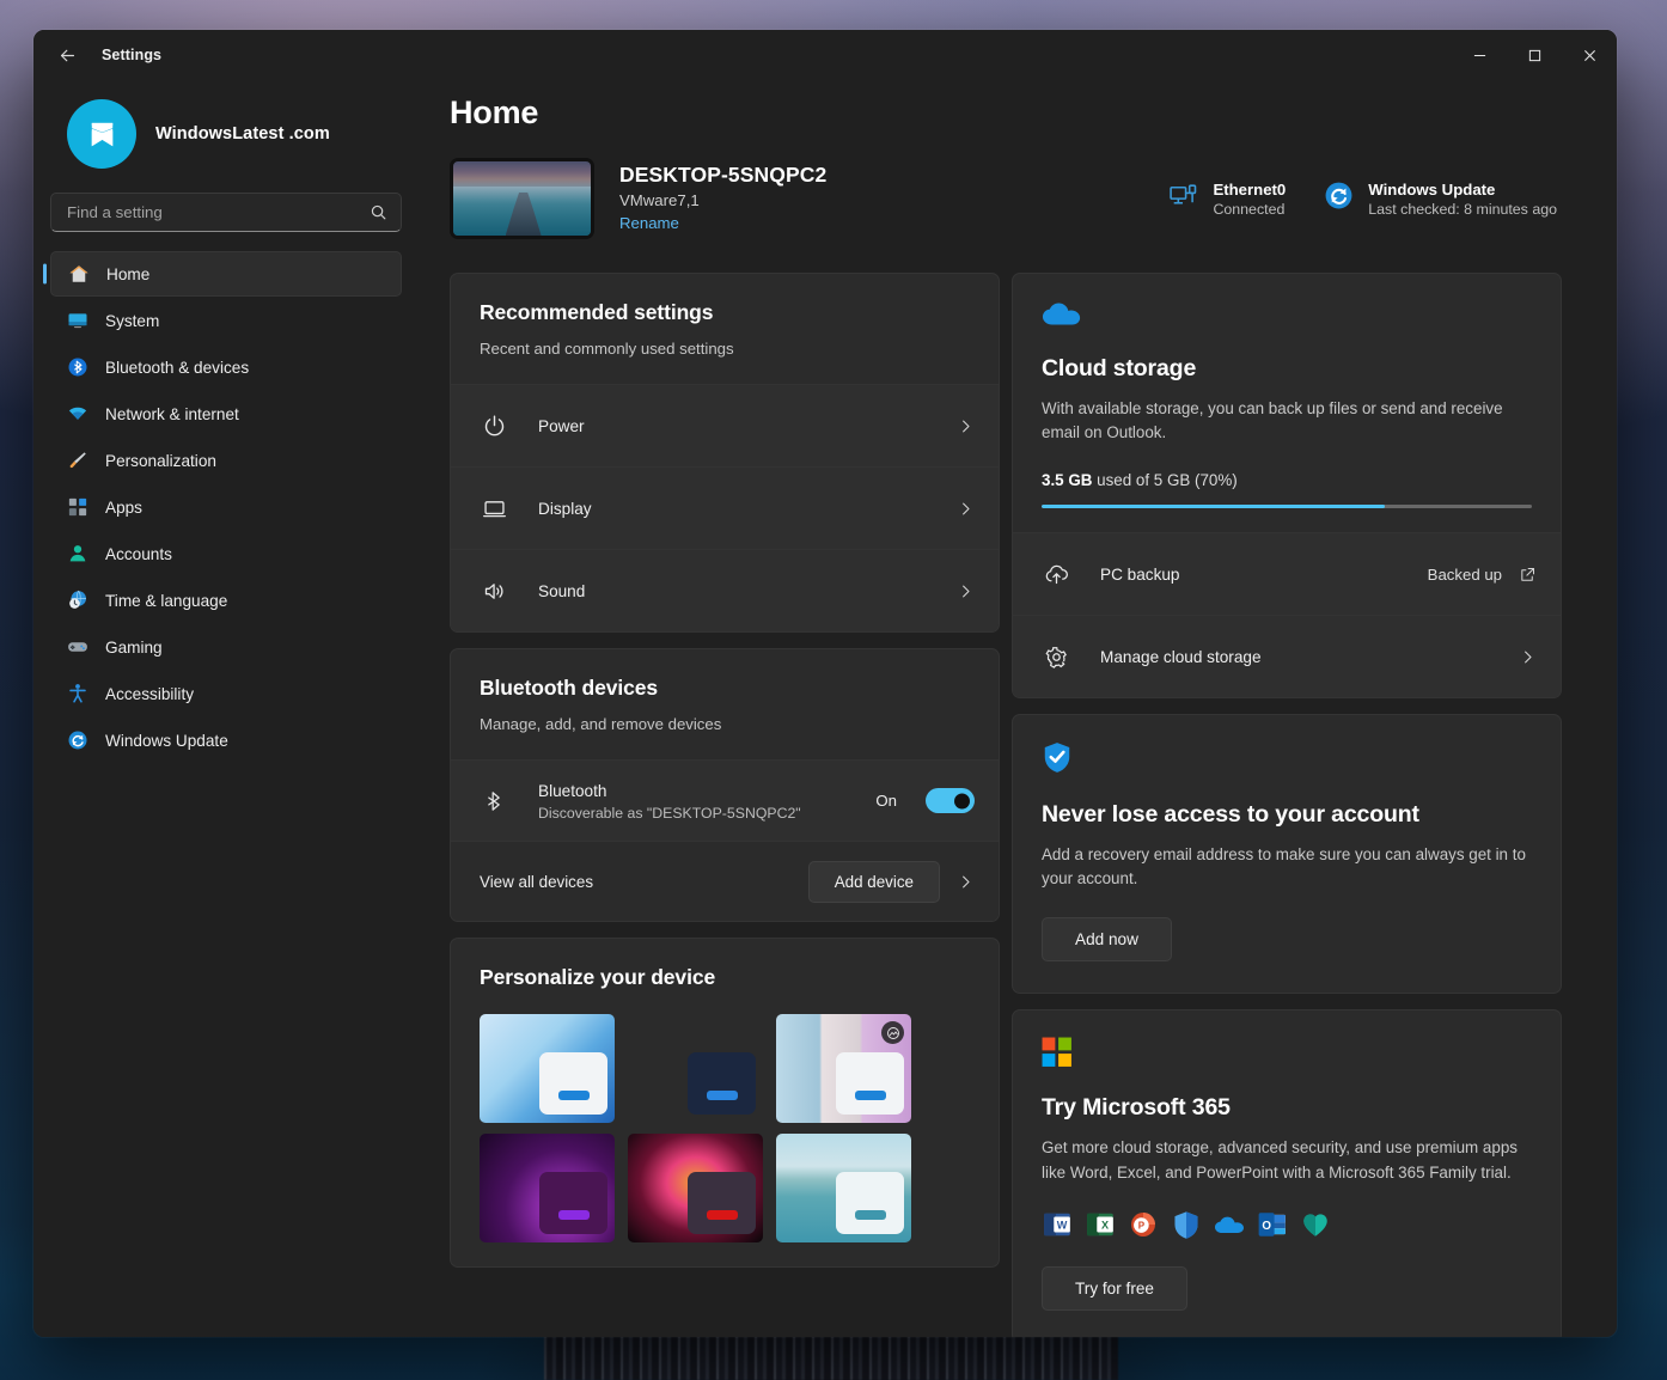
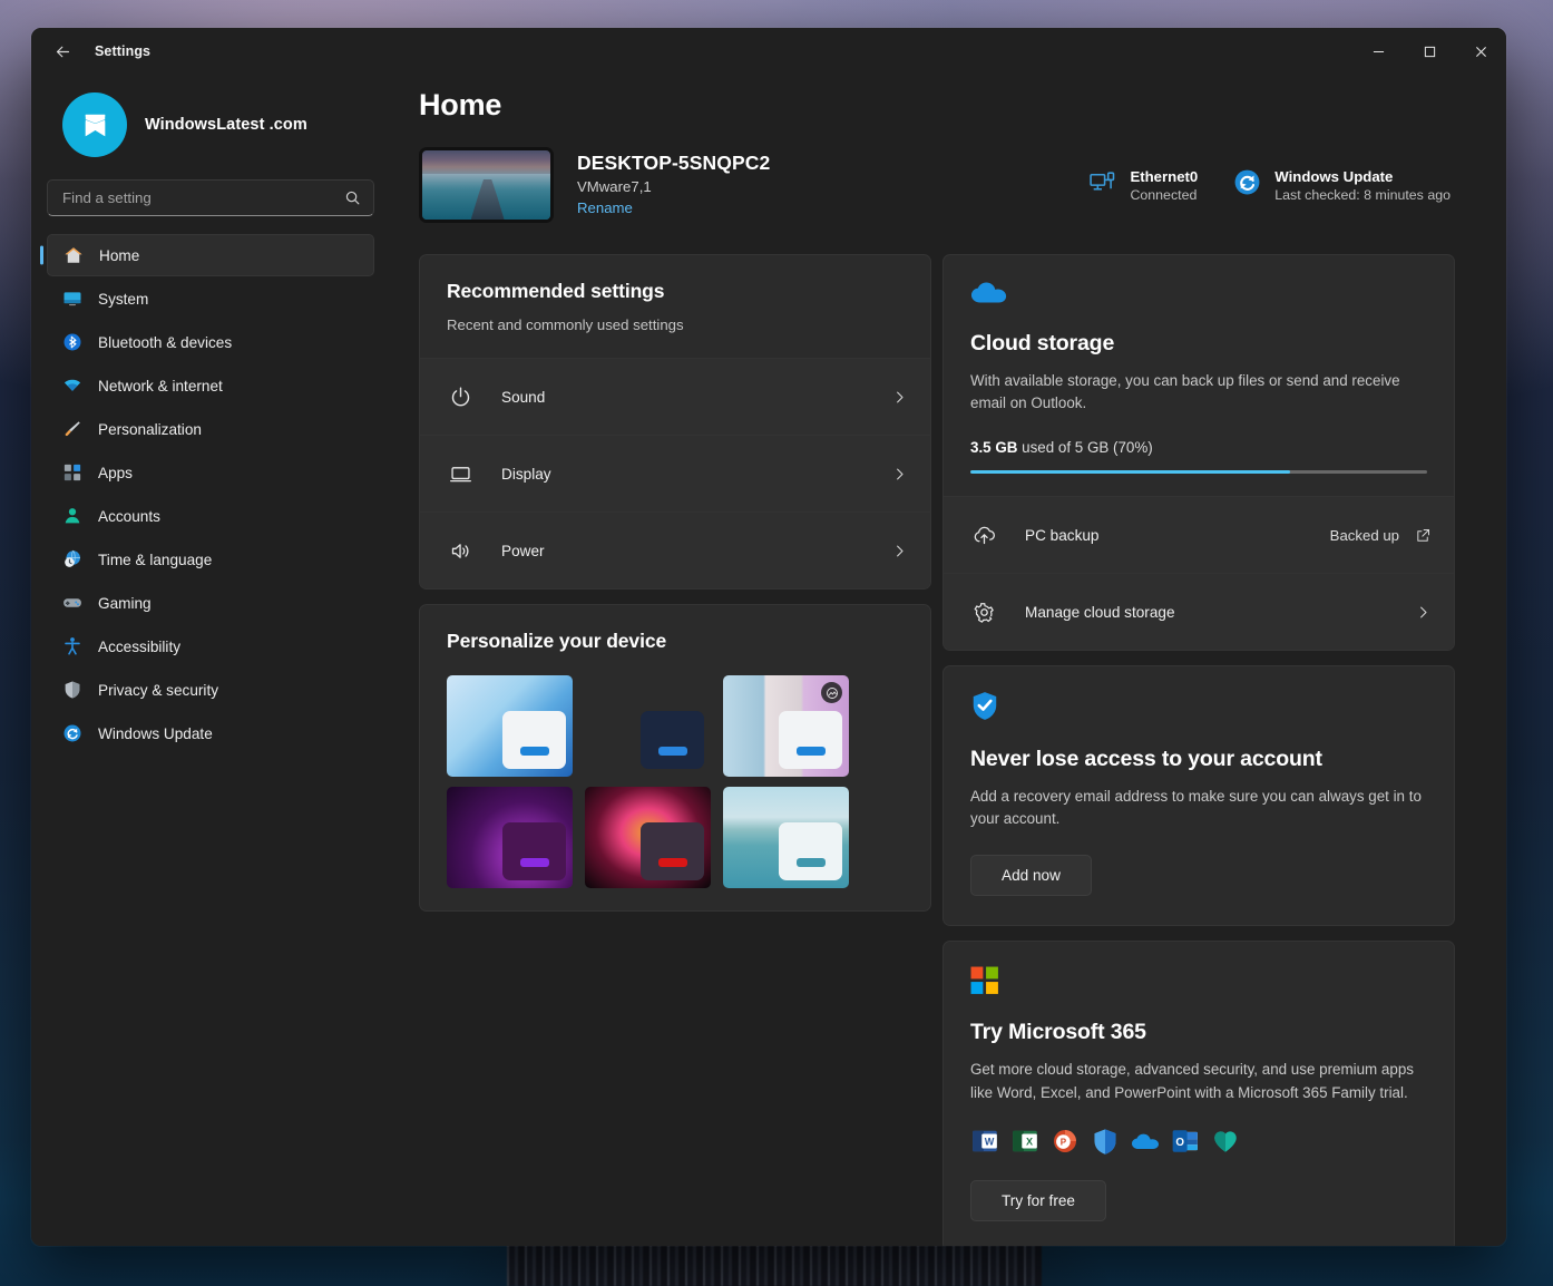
  Settings
  WindowsLatest .com
  Find a setting
  Home
  System
  Bluetooth & devices
  Network & internet
  Personalization
  Apps
  Accounts
  Time & language
  Gaming
  Accessibility
+ Privacy & security
  Windows Update
  Home
  DESKTOP-5SNQPC2
  VMware7,1
  Rename
  Ethernet0
  Connected
  Windows Update
  Last checked: 8 minutes ago
  Recommended settings
  Recent and commonly used settings
- Power
+ Sound
  Display
- Sound
+ Power
- Bluetooth devices
- Manage, add, and remove devices
- Bluetooth
- Discoverable as "DESKTOP-5SNQPC2"
- On
- View all devices
- Add device
  Personalize your device
  Cloud storage
  With available storage, you can back up files or send and receive email on Outlook.
  3.5 GB used of 5 GB (70%)
  PC backup
  Backed up
  Manage cloud storage
  Never lose access to your account
  Add a recovery email address to make sure you can always get in to your account.
  Add now
  Try Microsoft 365
  Get more cloud storage, advanced security, and use premium apps like Word, Excel, and PowerPoint with a Microsoft 365 Family trial.
  W
  X
  P
  O
  Try for free
